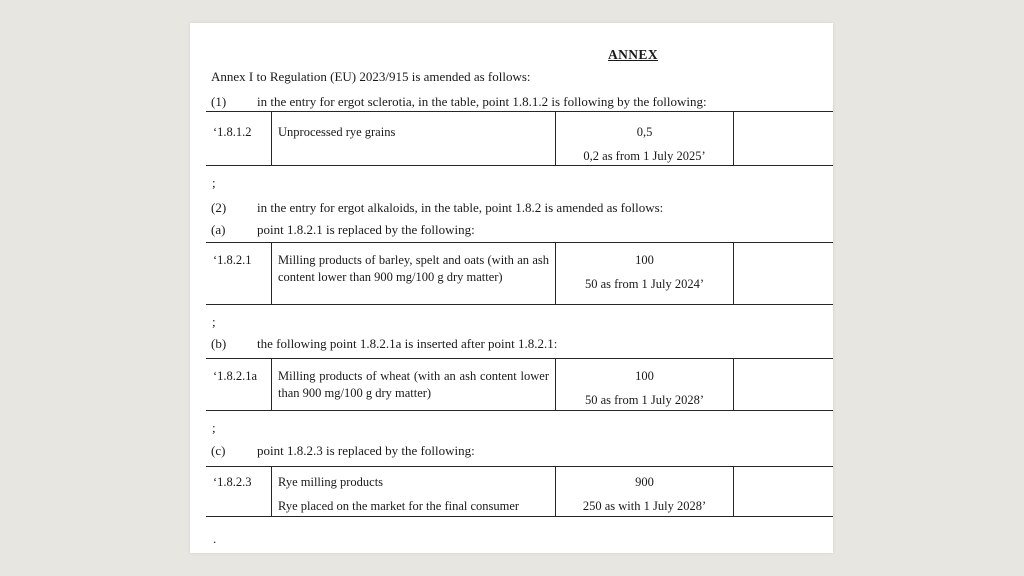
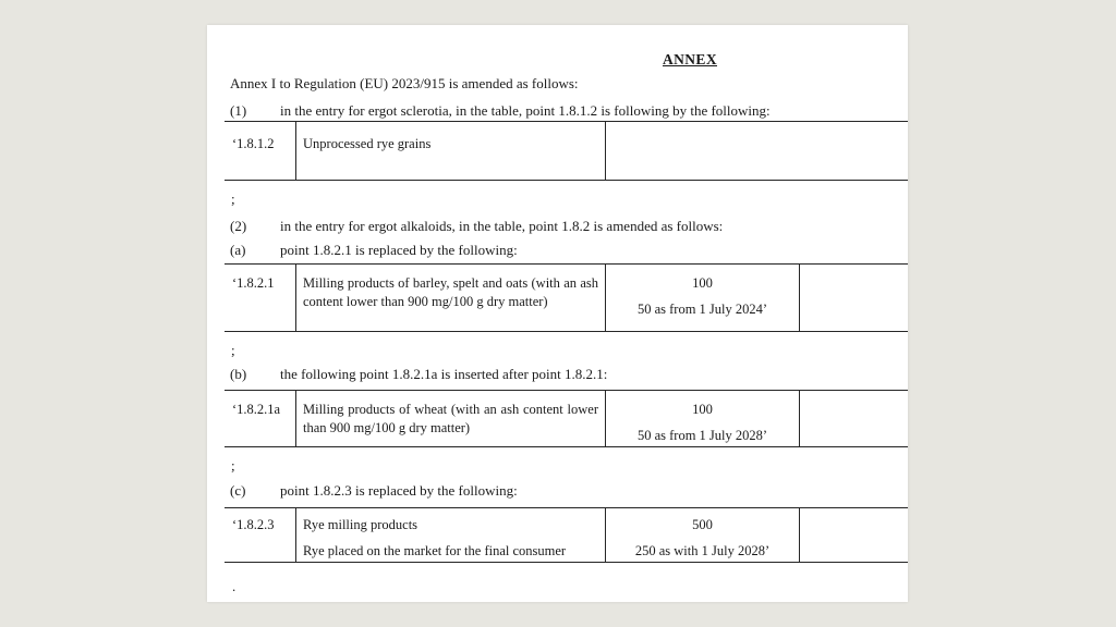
  ANNEX
  Annex I to Regulation (EU) 2023/915 is amended as follows:
  (1)
  in the entry for ergot sclerotia, in the table, point 1.8.1.2 is following by the following:
  ‘1.8.1.2
  Unprocessed rye grains
- 0,5
- 0,2 as from 1 July 2025’
  ;
  (2)
  in the entry for ergot alkaloids, in the table, point 1.8.2 is amended as follows:
  (a)
  point 1.8.2.1 is replaced by the following:
  ‘1.8.2.1
  Milling products of barley, spelt and oats (with an ash content lower than 900 mg/100 g dry matter)
  100
  50 as from 1 July 2024’
  ;
  (b)
  the following point 1.8.2.1a is inserted after point 1.8.2.1:
  ‘1.8.2.1a
  Milling products of wheat (with an ash content lower than 900 mg/100 g dry matter)
  100
  50 as from 1 July 2028’
  ;
  (c)
  point 1.8.2.3 is replaced by the following:
  ‘1.8.2.3
  Rye milling products
  Rye placed on the market for the final consumer
- 900
+ 500
  250 as with 1 July 2028’
  .
